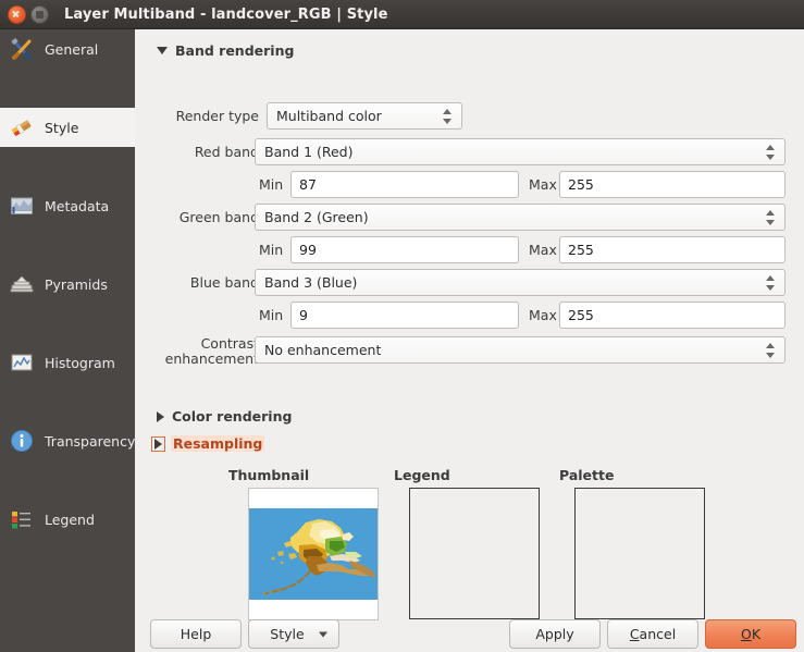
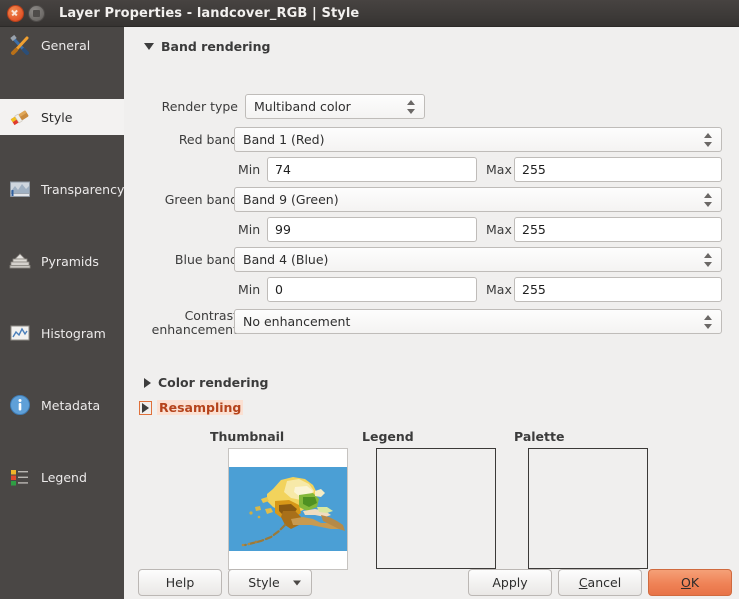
- Layer Multiband - landcover_RGB | Style
+ Layer Properties - landcover_RGB | Style
  General
  Style
- Metadata
+ Transparency
  Pyramids
  Histogram
- Transparency
+ Metadata
  Legend
  Band rendering
  Render type
  Multiband color
  Red ban
  Band 1 (Red)
  Min
- 87
+ 74
  Max
  255
  Green ban
- Band 2 (Green)
+ Band 9 (Green)
  Min
  99
  Max
  255
  Blue ban
- Band 3 (Blue)
+ Band 4 (Blue)
  Min
- 9
+ 0
  Max
  255
  Contras
  enhancemen
  No enhancement
  Color rendering
  Resampling
  Thumbnail
  Legend
  Palette
  Help
  Style
  Apply
  Cancel
  OK
